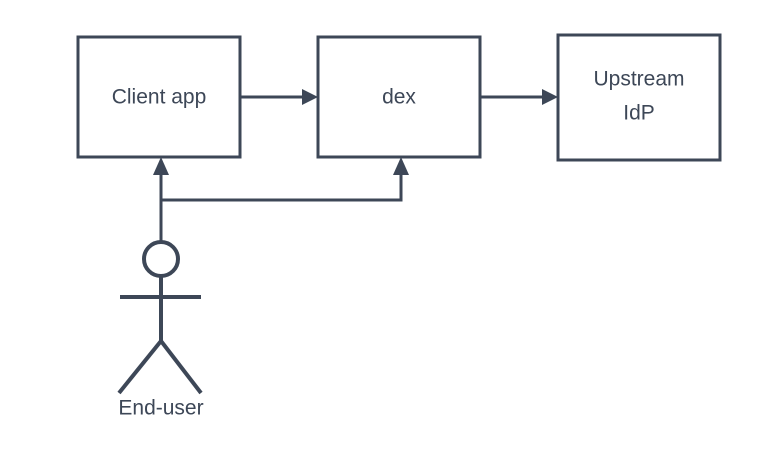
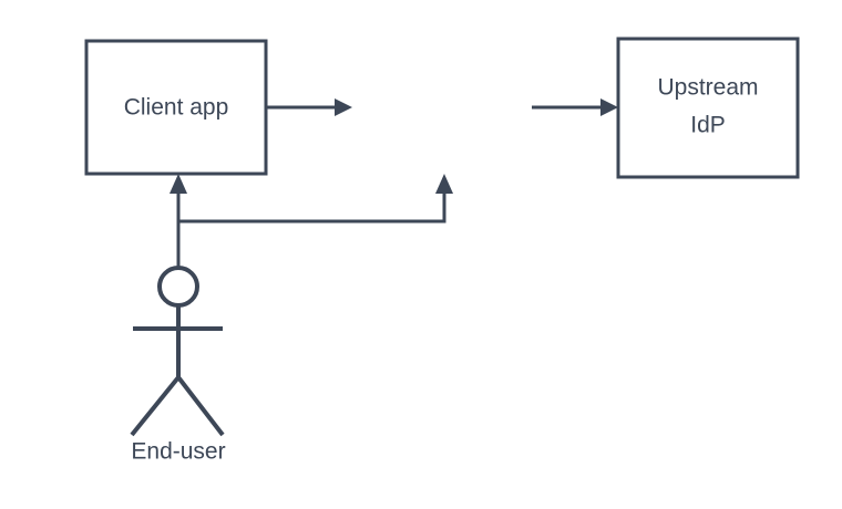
  Client app
- dex
  Upstream
  IdP
  End-user
